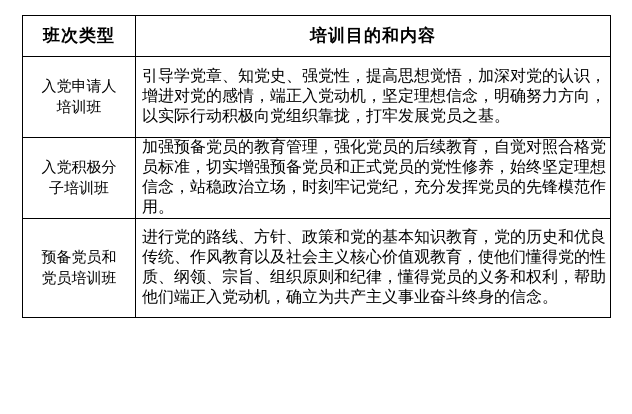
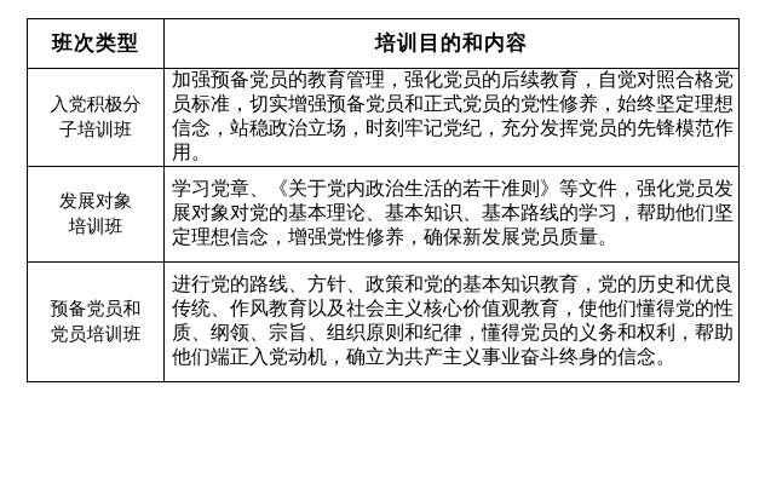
  班次类型	培训目的和内容
- 入党申请人 培训班	引导学党章、知党史、强党性，提高思想觉悟，加深对党的认识，增进对党的感情，端正入党动机，坚定理想信念，明确努力方向，以实际行动积极向党组织靠拢，打牢发展党员之基。
  入党积极分 子培训班	加强预备党员的教育管理，强化党员的后续教育，自觉对照合格党员标准，切实增强预备党员和正式党员的党性修养，始终坚定理想信念，站稳政治立场，时刻牢记党纪，充分发挥党员的先锋模范作用。
+ 发展对象 培训班	学习党章、《关于党内政治生活的若干准则》等文件，强化党员发展对象对党的基本理论、基本知识、基本路线的学习，帮助他们坚定理想信念，增强党性修养，确保新发展党员质量。
  预备党员和 党员培训班	进行党的路线、方针、政策和党的基本知识教育，党的历史和优良传统、作风教育以及社会主义核心价值观教育，使他们懂得党的性质、纲领、宗旨、组织原则和纪律，懂得党员的义务和权利，帮助他们端正入党动机，确立为共产主义事业奋斗终身的信念。
